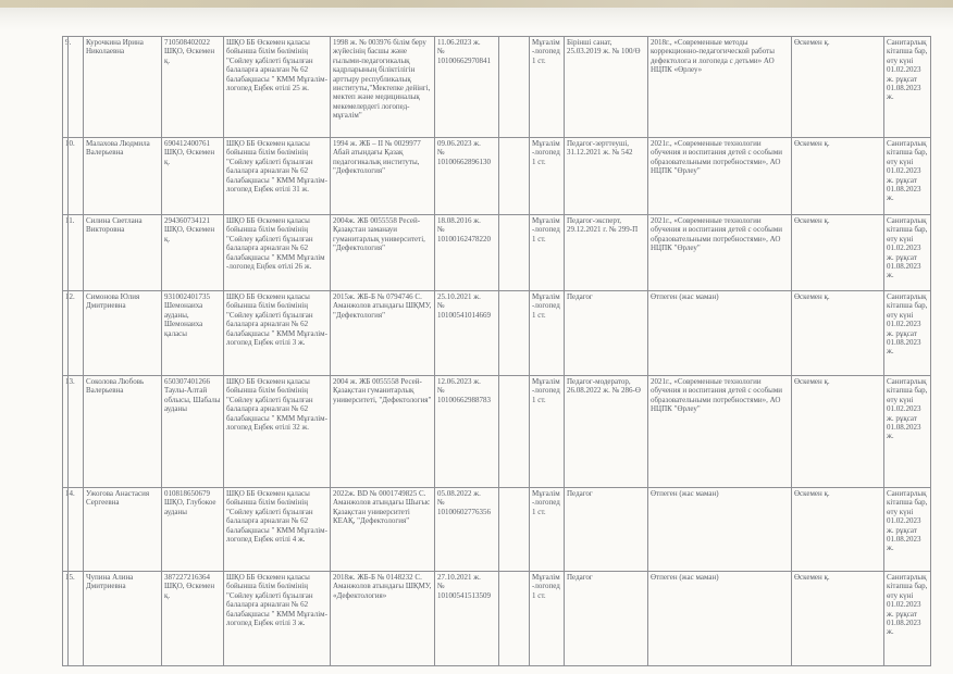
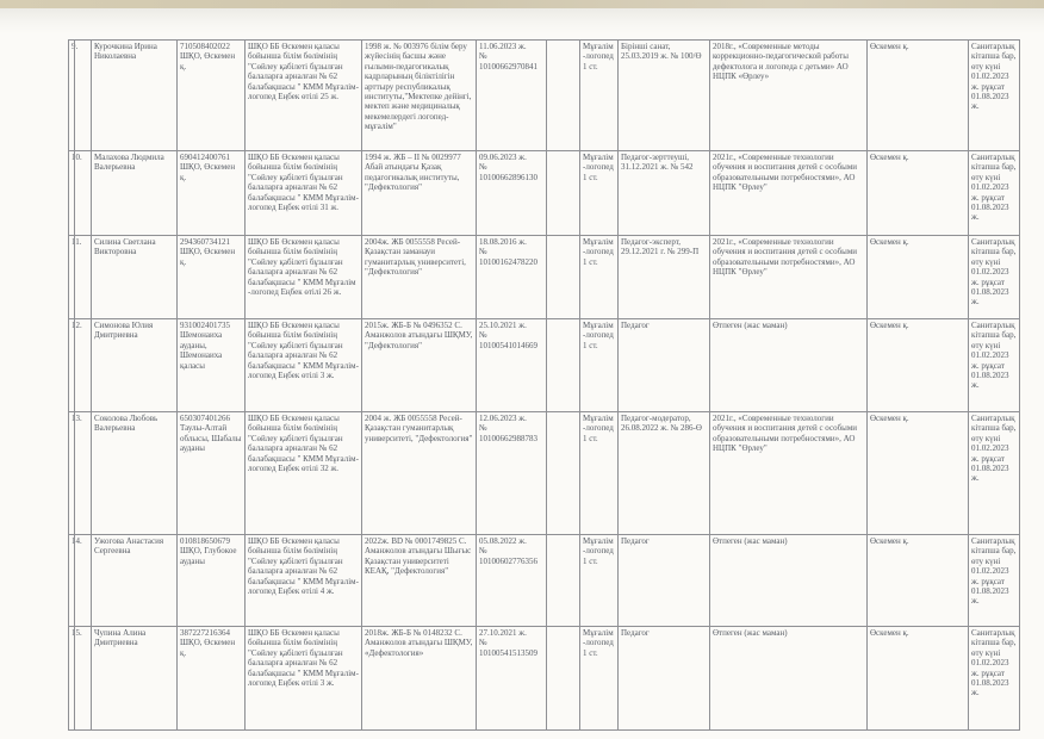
  .	Курочкина Ирина Николаевна	710508402022 ШҚО, Өскемен қ.	ШҚО ББ Өскемен қаласы бойынша білім бөлімінің "Сөйлеу қабілеті бұзылған балаларға арналған № 62 балабақшасы " КММ Мұғалім-логопед Еңбек өтілі 25 ж.	1998 ж. № 003976 білім беру жүйесінің басшы және ғылыми-педагогикалық кадрларының біліктілігін арттыру республикалық институты,"Мектепке дейінгі, мектеп және медициналық мекемелердегі логопед-мұғалім"	11.06.2023 ж. № 10100662970841		Мұғалім-логопед 1 ст.	Бірінші санат, 25.03.2019 ж. № 100/Ө	2018г., «Современные методы коррекционно-педагогической работы дефектолога и логопеда с детьми» АО НЦПК «Өрлеу»	Өскемен қ.	Санитарлық кітапша бар, өту күні 01.02.2023 ж. рұқсат 01.08.2023 ж.
  0.	Малахова Людмила Валерьевна	690412400761 ШҚО, Өскемен қ.	ШҚО ББ Өскемен қаласы бойынша білім бөлімінің "Сөйлеу қабілеті бұзылған балаларға арналған № 62 балабақшасы " КММ Мұғалім-логопед Еңбек өтілі 31 ж.	1994 ж. ЖБ – II № 0029977 Абай атындағы Қазақ педагогикалық институты, "Дефектология"	09.06.2023 ж. № 10100662896130		Мұғалім-логопед 1 ст.	Педагог-зерттеуші, 31.12.2021 ж. № 542	2021г., «Современные технологии обучения и воспитания детей с особыми образовательными потребностями», АО НЦПК "Өрлеу"	Өскемен қ.	Санитарлық кітапша бар, өту күні 01.02.2023 ж. рұқсат 01.08.2023 ж.
  1.	Силина Светлана Викторовна	294360734121 ШҚО, Өскемен қ.	ШҚО ББ Өскемен қаласы бойынша білім бөлімінің "Сөйлеу қабілеті бұзылған балаларға арналған № 62 балабақшасы " КММ Мұғалім -логопед Еңбек өтілі 26 ж.	2004ж. ЖБ 0055558 Ресей-Қазақстан заманауи гуманитарлық университеті, "Дефектология"	18.08.2016 ж. № 10100162478220		Мұғалім-логопед 1 ст.	Педагог-эксперт, 29.12.2021 г. № 299-П	2021г., «Современные технологии обучения и воспитания детей с особыми образовательными потребностями», АО НЦПК "Өрлеу"	Өскемен қ.	Санитарлық кітапша бар, өту күні 01.02.2023 ж. рұқсат 01.08.2023 ж.
- 2.	Симонова Юлия Дмитриевна	931002401735 Шемонаиха ауданы, Шемонаиха қаласы	ШҚО ББ Өскемен қаласы бойынша білім бөлімінің "Сөйлеу қабілеті бұзылған балаларға арналған № 62 балабақшасы " КММ Мұғалім-логопед Еңбек өтілі 3 ж.	2015ж. ЖБ-Б № 0794746 С. Аманжолов атындағы ШҚМУ, "Дефектология"	25.10.2021 ж. № 10100541014669		Мұғалім-логопед 1 ст.	Педагог	Өтпеген (жас маман)	Өскемен қ.	Санитарлық кітапша бар, өту күні 01.02.2023 ж. рұқсат 01.08.2023 ж.
+ 2.	Симонова Юлия Дмитриевна	931002401735 Шемонаиха ауданы, Шемонаиха қаласы	ШҚО ББ Өскемен қаласы бойынша білім бөлімінің "Сөйлеу қабілеті бұзылған балаларға арналған № 62 балабақшасы " КММ Мұғалім-логопед Еңбек өтілі 3 ж.	2015ж. ЖБ-Б № 0496352 С. Аманжолов атындағы ШҚМУ, "Дефектология"	25.10.2021 ж. № 10100541014669		Мұғалім-логопед 1 ст.	Педагог	Өтпеген (жас маман)	Өскемен қ.	Санитарлық кітапша бар, өту күні 01.02.2023 ж. рұқсат 01.08.2023 ж.
  3.	Соколова Любовь Валерьевна	650307401266 Таулы-Алтай облысы, Шабалы ауданы	ШҚО ББ Өскемен қаласы бойынша білім бөлімінің "Сөйлеу қабілеті бұзылған балаларға арналған № 62 балабақшасы " КММ Мұғалім-логопед Еңбек өтілі 32 ж.	2004 ж. ЖБ 0055558 Ресей-Қазақстан гуманитарлық университеті, "Дефектология"	12.06.2023 ж. № 10100662988783		Мұғалім-логопед 1 ст.	Педагог-модератор, 26.08.2022 ж. № 286-Ө	2021г., «Современные технологии обучения и воспитания детей с особыми образовательными потребностями», АО НЦПК "Өрлеу"	Өскемен қ.	Санитарлық кітапша бар, өту күні 01.02.2023 ж. рұқсат 01.08.2023 ж.
  4.	Ужогова Анастасия Сергеевна	010818650679 ШҚО, Глубокое ауданы	ШҚО ББ Өскемен қаласы бойынша білім бөлімінің "Сөйлеу қабілеті бұзылған балаларға арналған № 62 балабақшасы " КММ Мұғалім-логопед Еңбек өтілі 4 ж.	2022ж. BD № 0001749825 С. Аманжолов атындағы Шығыс Қазақстан университеті КЕАҚ, "Дефектология"	05.08.2022 ж. № 10100602776356		Мұғалім-логопед 1 ст.	Педагог	Өтпеген (жас маман)	Өскемен қ.	Санитарлық кітапша бар, өту күні 01.02.2023 ж. рұқсат 01.08.2023 ж.
  5.	Чупина Алина Дмитриевна	387227216364 ШҚО, Өскемен қ.	ШҚО ББ Өскемен қаласы бойынша білім бөлімінің "Сөйлеу қабілеті бұзылған балаларға арналған № 62 балабақшасы " КММ Мұғалім-логопед Еңбек өтілі 3 ж.	2018ж. ЖБ-Б № 0148232 С. Аманжолов атындағы ШҚМУ, «Дефектология»	27.10.2021 ж. № 10100541513509		Мұғалім-логопед 1 ст.	Педагог	Өтпеген (жас маман)	Өскемен қ.	Санитарлық кітапша бар, өту күні 01.02.2023 ж. рұқсат 01.08.2023 ж.
